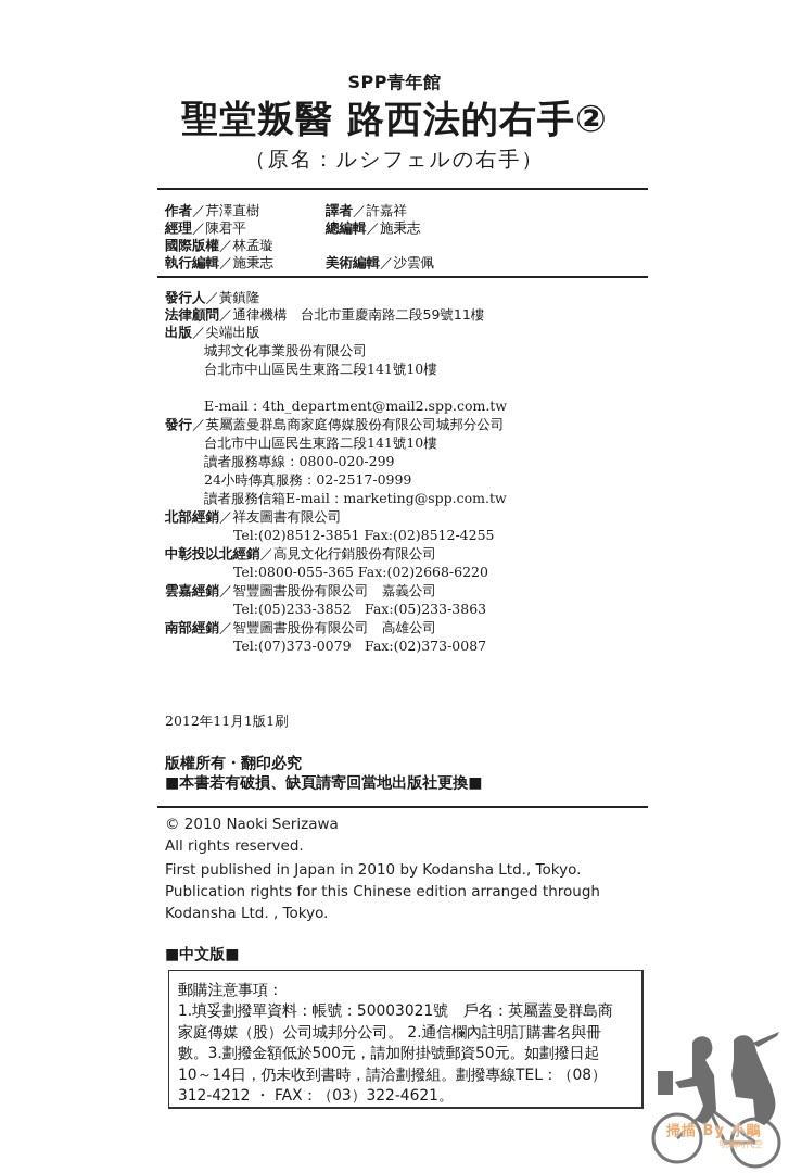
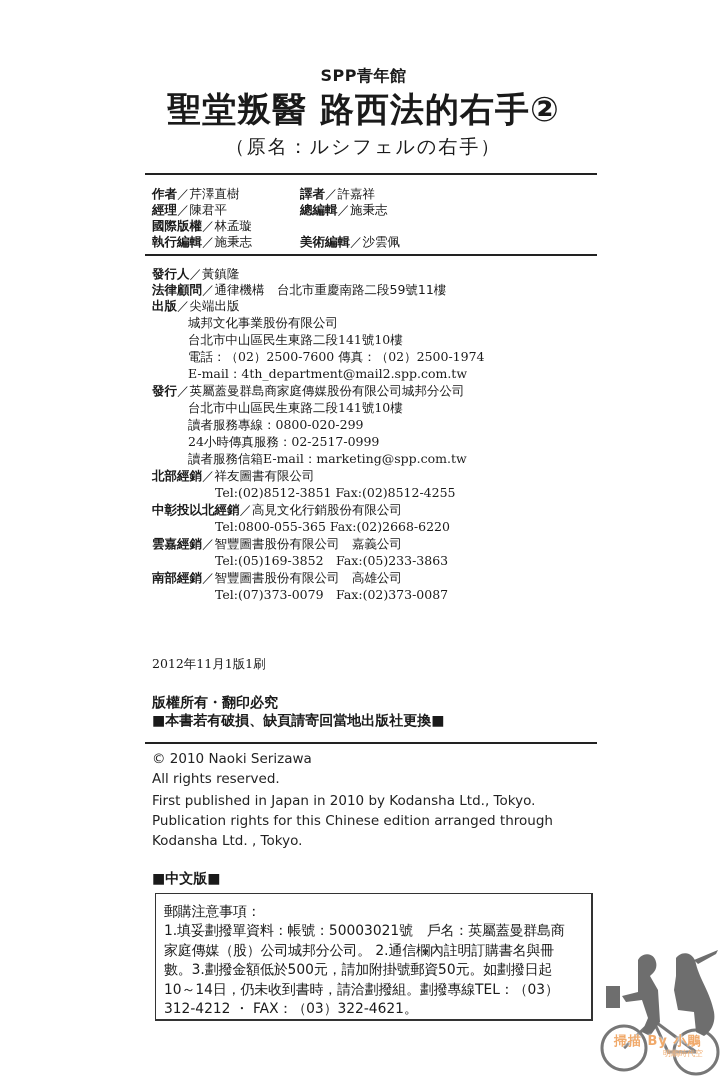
  SPP青年館
  聖堂叛醫 路西法的右手②
  （原名：ルシフェルの右手）
  作者／芹澤直樹
  譯者／許嘉祥
  經理／陳君平
  總編輯／施秉志
  國際版權／林孟璇
  執行編輯／施秉志
  美術編輯／沙雲佩
  發行人／黃鎮隆
  法律顧問／通律機構 台北市重慶南路二段59號11樓
  出版／尖端出版
  城邦文化事業股份有限公司
  台北市中山區民生東路二段141號10樓
+ 電話：（02）2500-7600 傳真：（02）2500-1974
  E-mail：4th_department@mail2.spp.com.tw
  發行／英屬蓋曼群島商家庭傳媒股份有限公司城邦分公司
  台北市中山區民生東路二段141號10樓
  讀者服務專線：0800-020-299
  24小時傳真服務：02-2517-0999
  讀者服務信箱E-mail：marketing@spp.com.tw
  北部經銷／祥友圖書有限公司
  Tel:(02)8512-3851 Fax:(02)8512-4255
  中彰投以北經銷／高見文化行銷股份有限公司
  Tel:0800-055-365 Fax:(02)2668-6220
  雲嘉經銷／智豐圖書股份有限公司 嘉義公司
- Tel:(05)233-3852 Fax:(05)233-3863
+ Tel:(05)169-3852 Fax:(05)233-3863
  南部經銷／智豐圖書股份有限公司 高雄公司
  Tel:(07)373-0079 Fax:(02)373-0087
  2012年11月1版1刷
  版權所有・翻印必究
  ■本書若有破損、缺頁請寄回當地出版社更換■
  © 2010 Naoki Serizawa
  All rights reserved.
  First published in Japan in 2010 by Kodansha Ltd., Tokyo.
  Publication rights for this Chinese edition arranged through
  Kodansha Ltd. , Tokyo.
  ■中文版■
  郵購注意事項：
  1.填妥劃撥單資料：帳號：50003021號 戶名：英屬蓋曼群島商
  家庭傳媒（股）公司城邦分公司。 2.通信欄內註明訂購書名與冊
  數。3.劃撥金額低於500元，請加附掛號郵資50元。如劃撥日起
- 10～14日，仍未收到書時，請洽劃撥組。劃撥專線TEL：（08）
+ 10～14日，仍未收到書時，請洽劃撥組。劃撥專線TEL：（03）
  312-4212 ・ FAX：（03）322-4621。
  掃描 By 小鵰
  明鵰時代空
